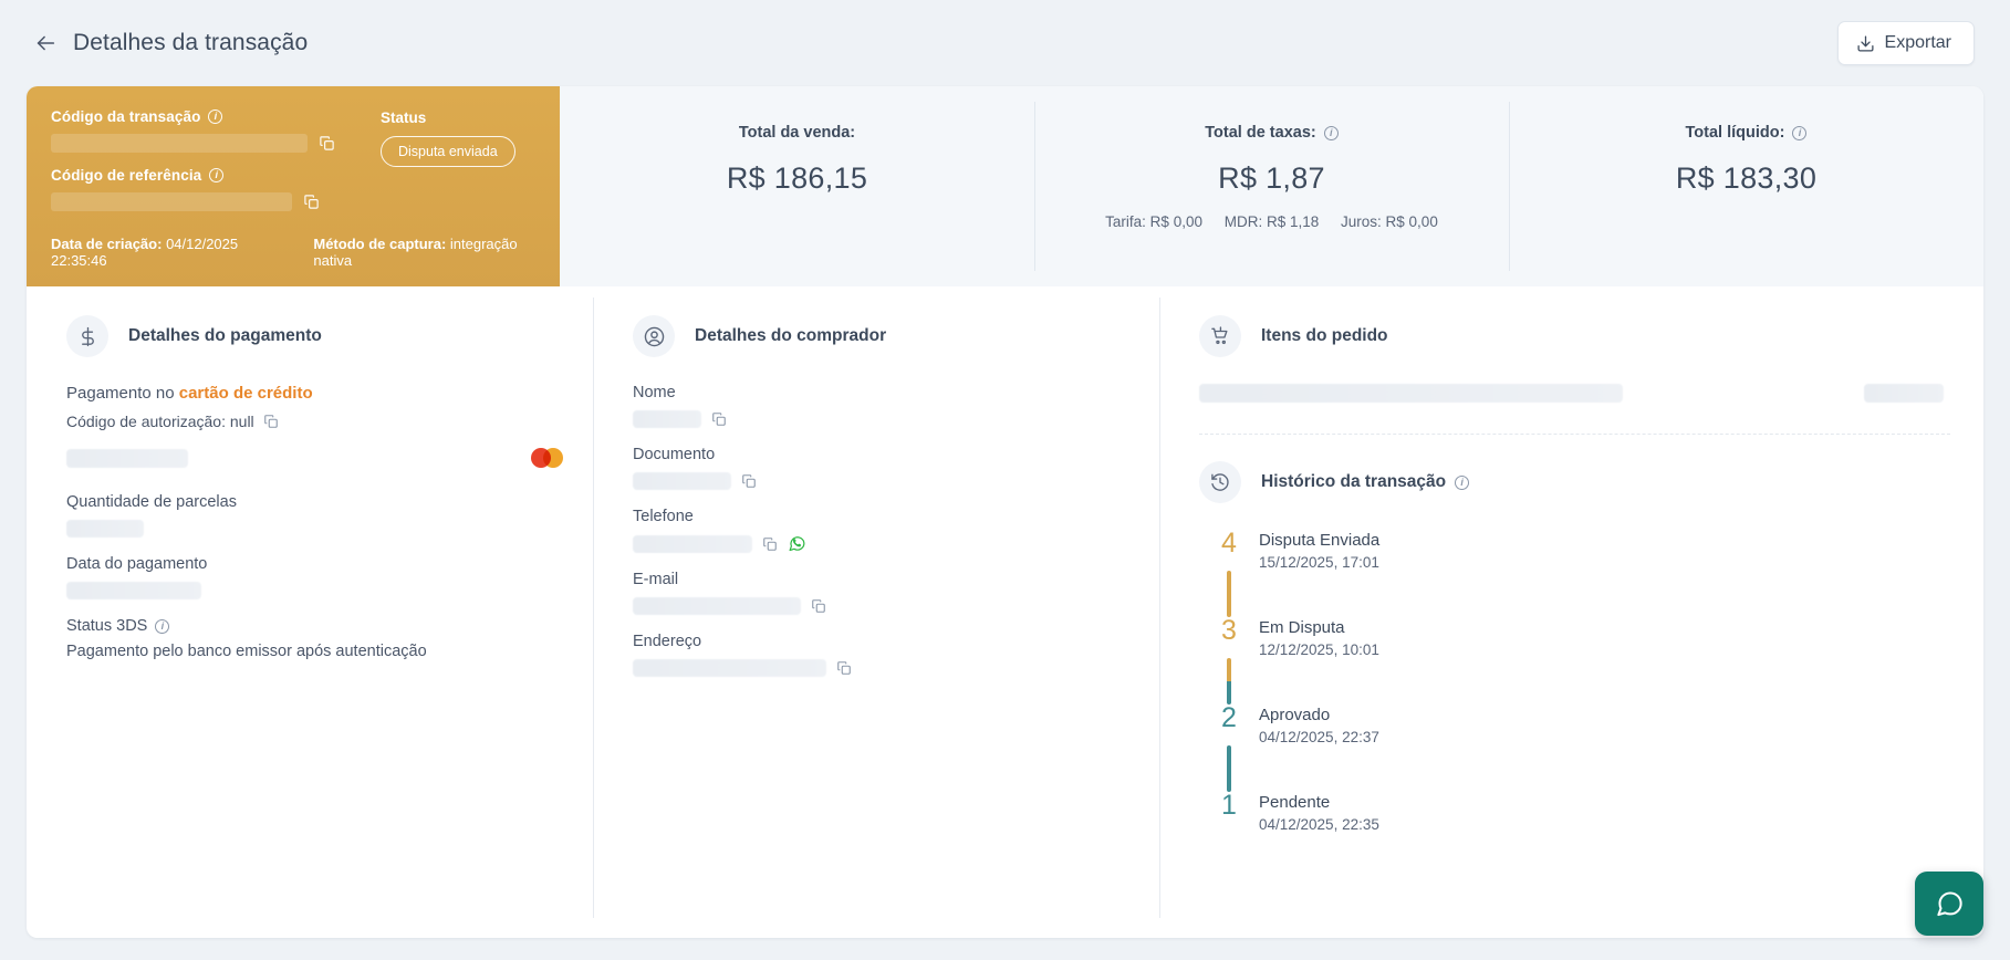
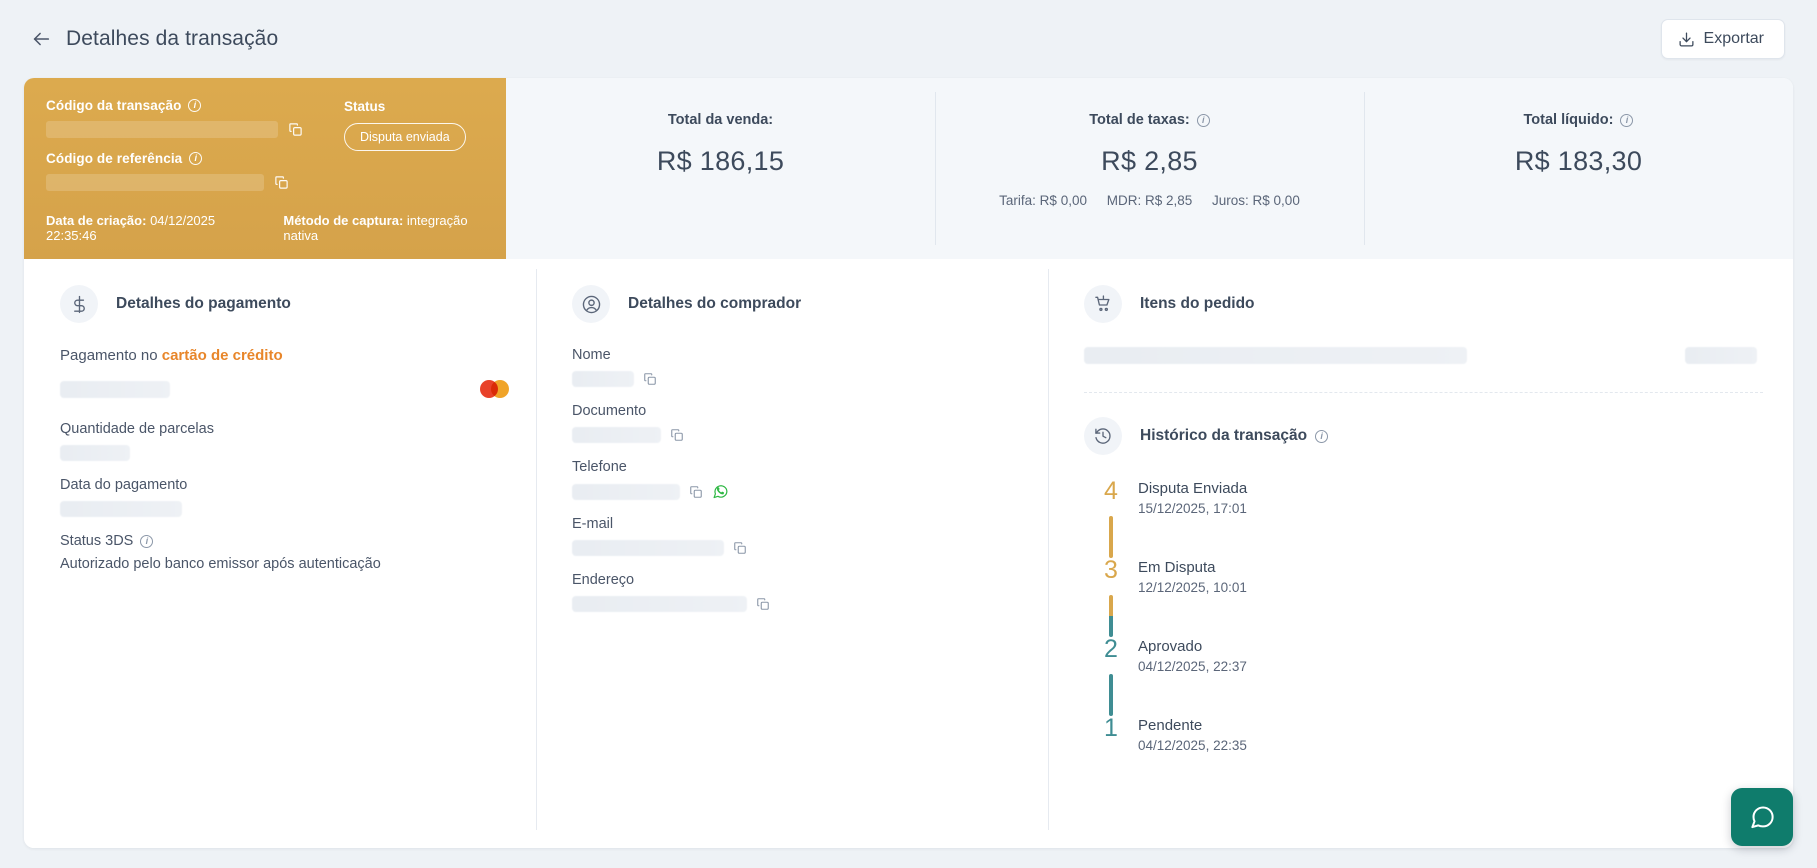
  Detalhes da transação
  Exportar
  Código da transação
  i
  Código de referência
  i
  Status
  Disputa enviada
  Data de criação: 04/12/2025 22:35:46
  Método de captura: integração nativa
  Total da venda:
  R$ 186,15
  Total de taxas:
  i
- R$ 1,87
+ R$ 2,85
- Tarifa: R$ 0,00 MDR: R$ 1,18 Juros: R$ 0,00
+ Tarifa: R$ 0,00 MDR: R$ 2,85 Juros: R$ 0,00
  Total líquido:
  i
  R$ 183,30
  Detalhes do pagamento
  Pagamento no cartão de crédito
- Código de autorização: null
  Quantidade de parcelas
  Data do pagamento
  Status 3DS
  i
- Pagamento pelo banco emissor após autenticação
+ Autorizado pelo banco emissor após autenticação
  Detalhes do comprador
  Nome
  Documento
  Telefone
  E-mail
  Endereço
  Itens do pedido
  Histórico da transação
  i
  4
  Disputa Enviada
  15/12/2025, 17:01
  3
  Em Disputa
  12/12/2025, 10:01
  2
  Aprovado
  04/12/2025, 22:37
  1
  Pendente
  04/12/2025, 22:35
